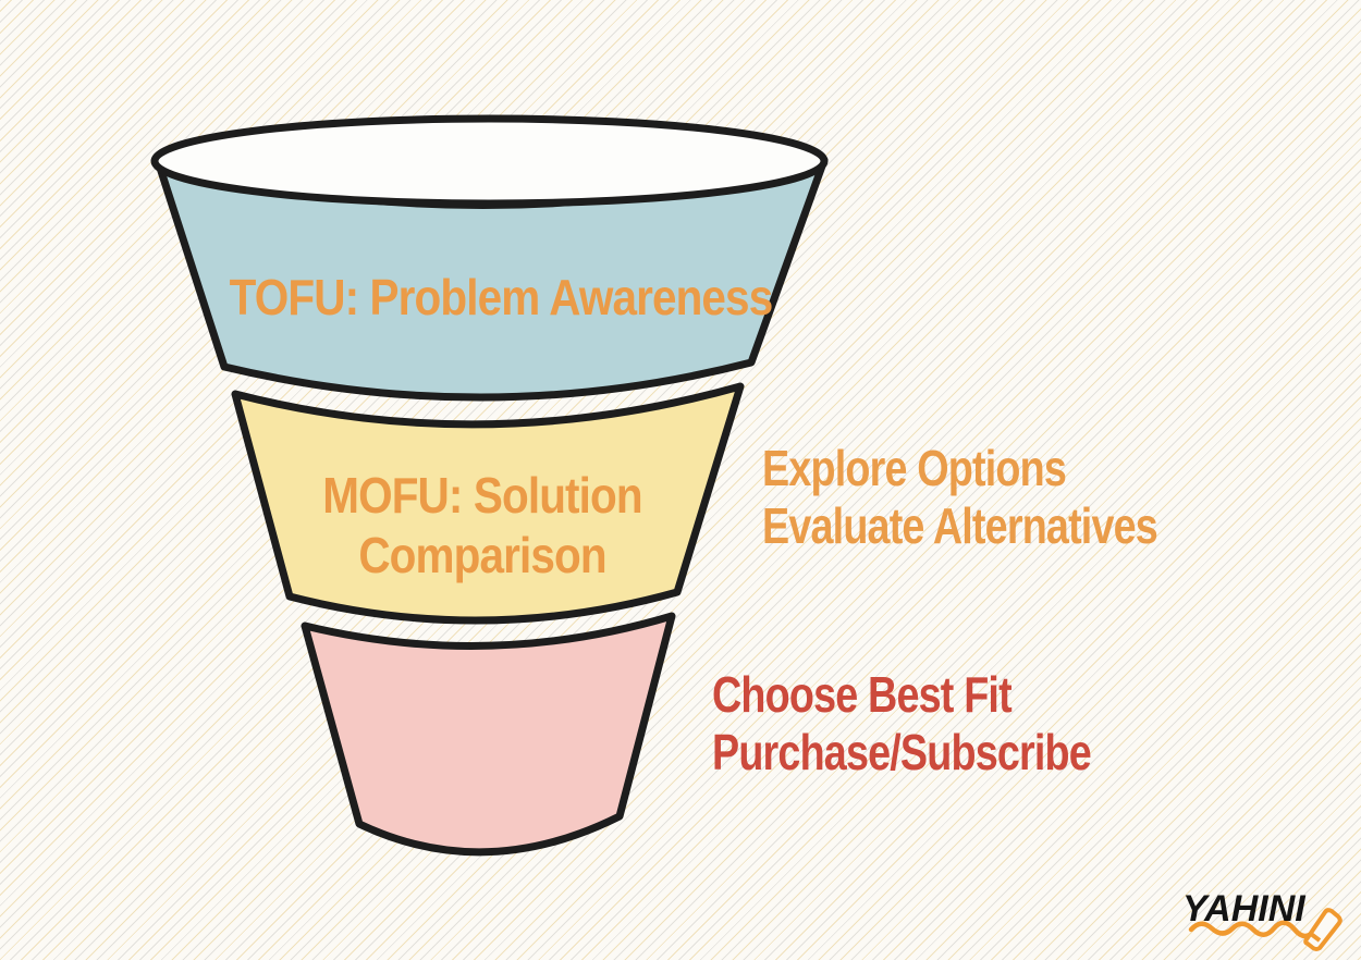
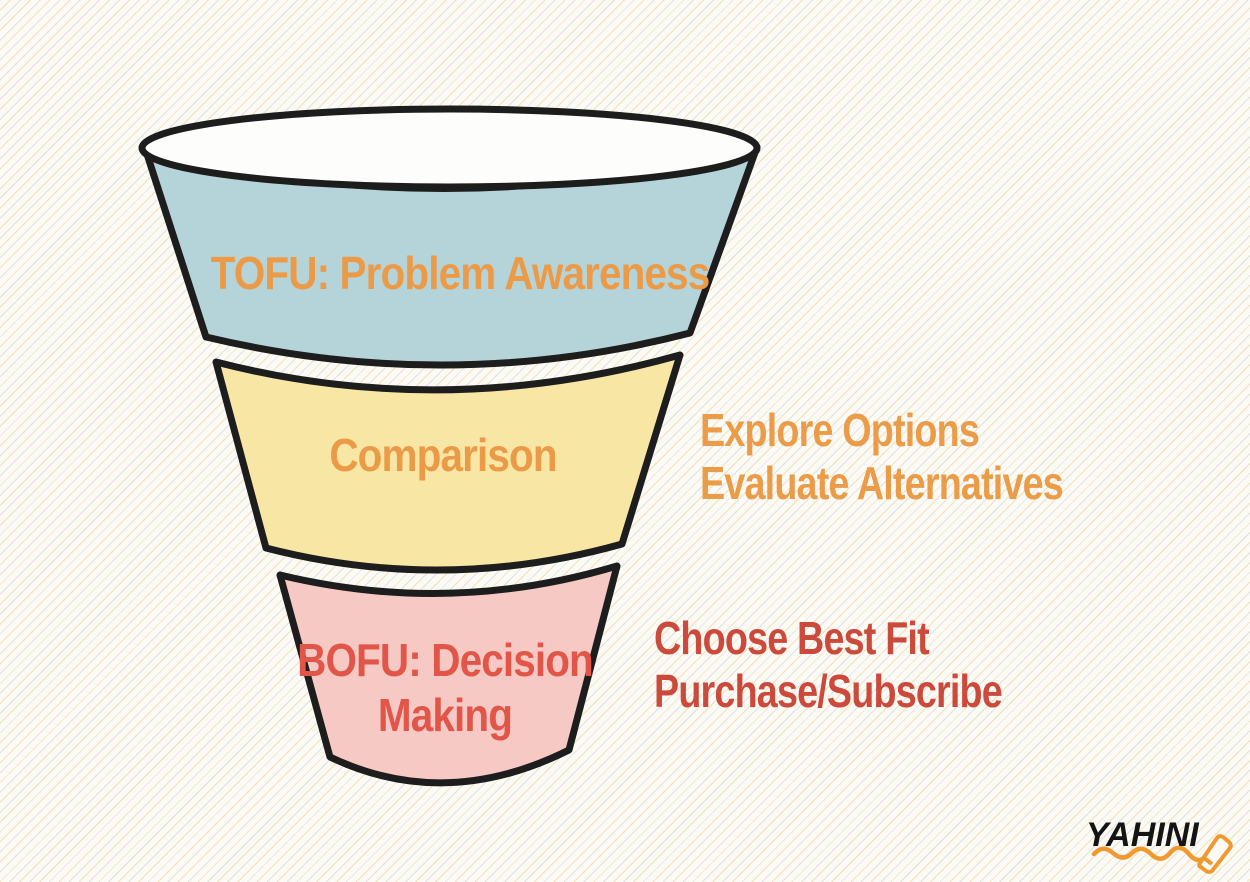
  TOFU: Problem Awareness
- MOFU: Solution
  Comparison
+ BOFU: Decision
+ Making
  Explore Options
  Evaluate Alternatives
  Choose Best Fit
  Purchase/Subscribe
  YAHINI
